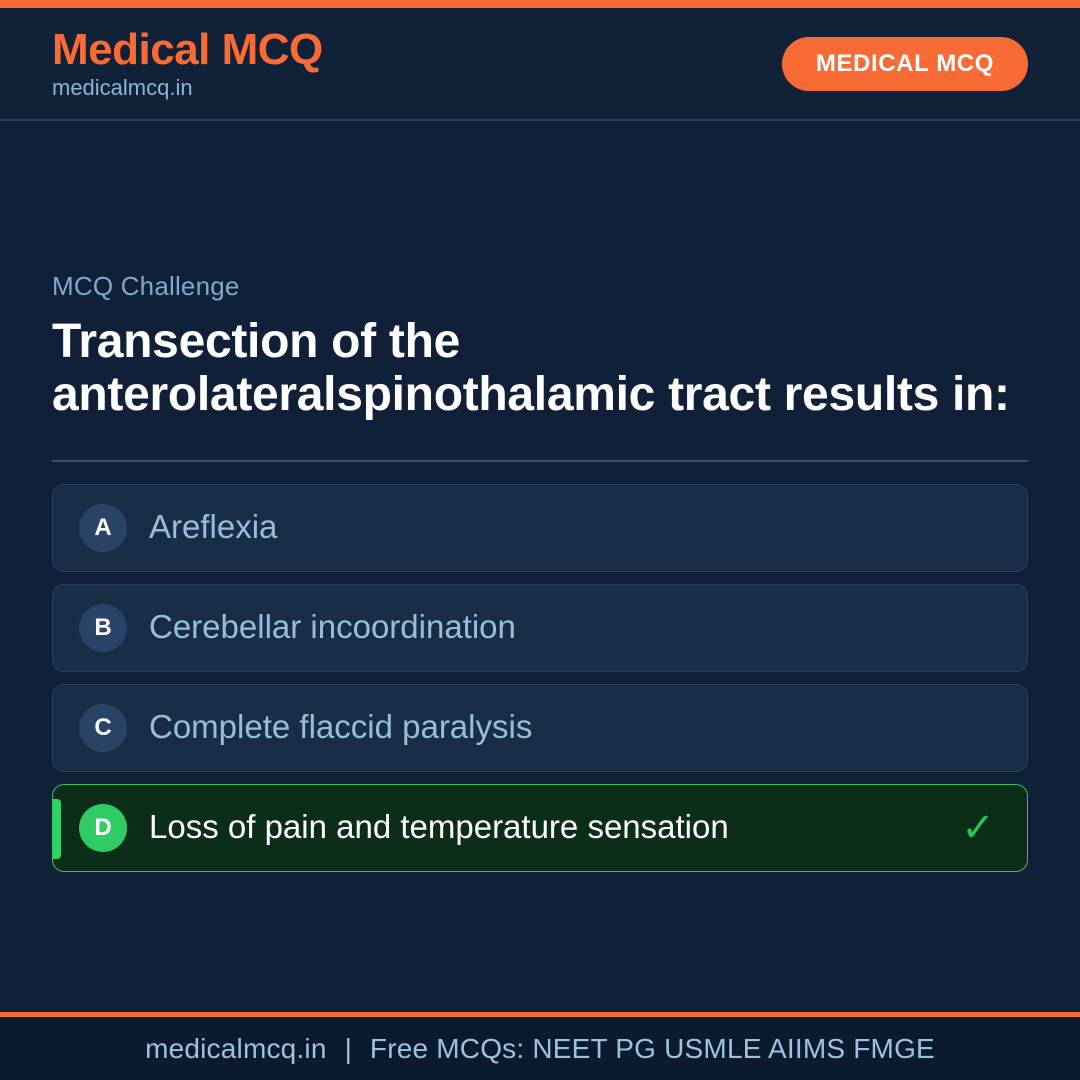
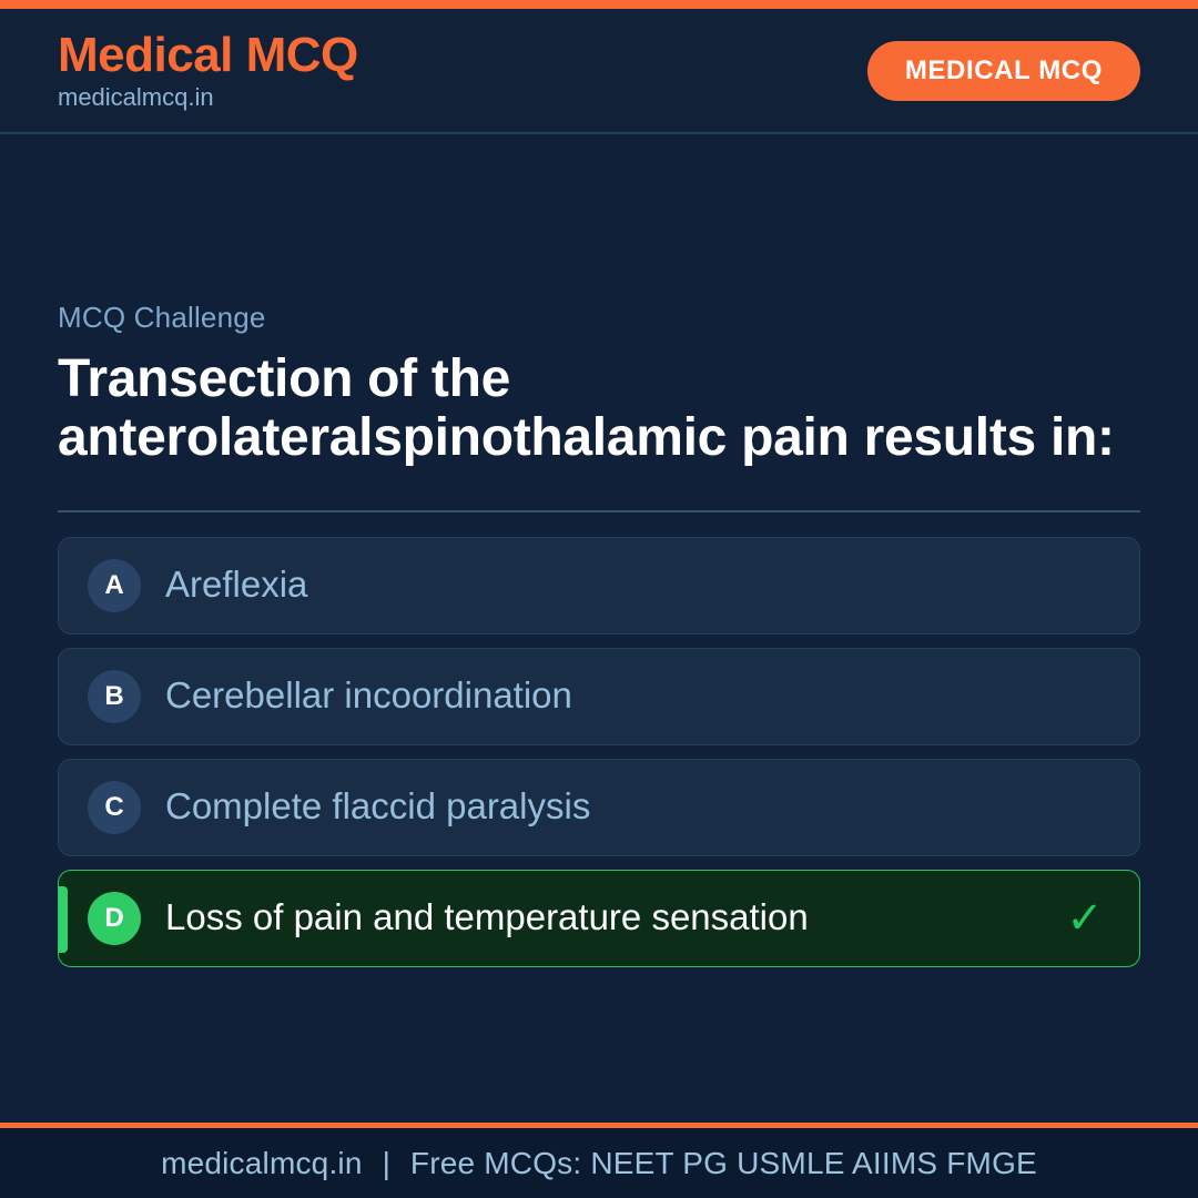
  Medical MCQ
  medicalmcq.in
  MEDICAL MCQ
  MCQ Challenge
- Transection of the anterolateralspinothalamic tract results in:
+ Transection of the anterolateralspinothalamic pain results in:
  A
  Areflexia
  B
  Cerebellar incoordination
  C
  Complete flaccid paralysis
  D
  Loss of pain and temperature sensation
  ✓
  medicalmcq.in
  |
  Free MCQs: NEET PG USMLE AIIMS FMGE
